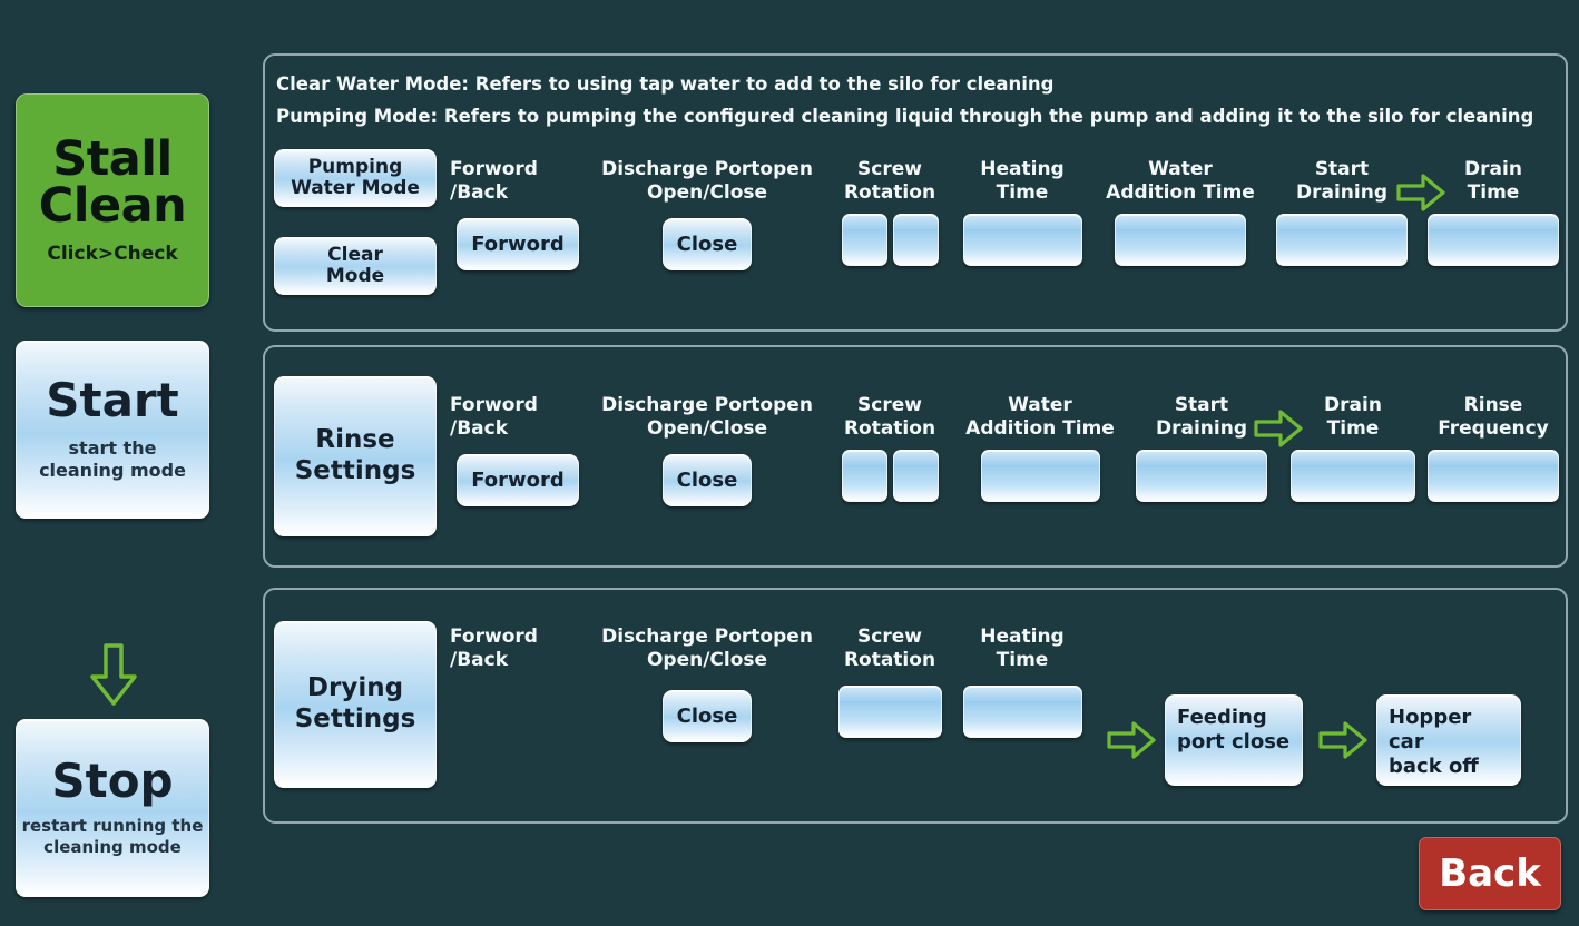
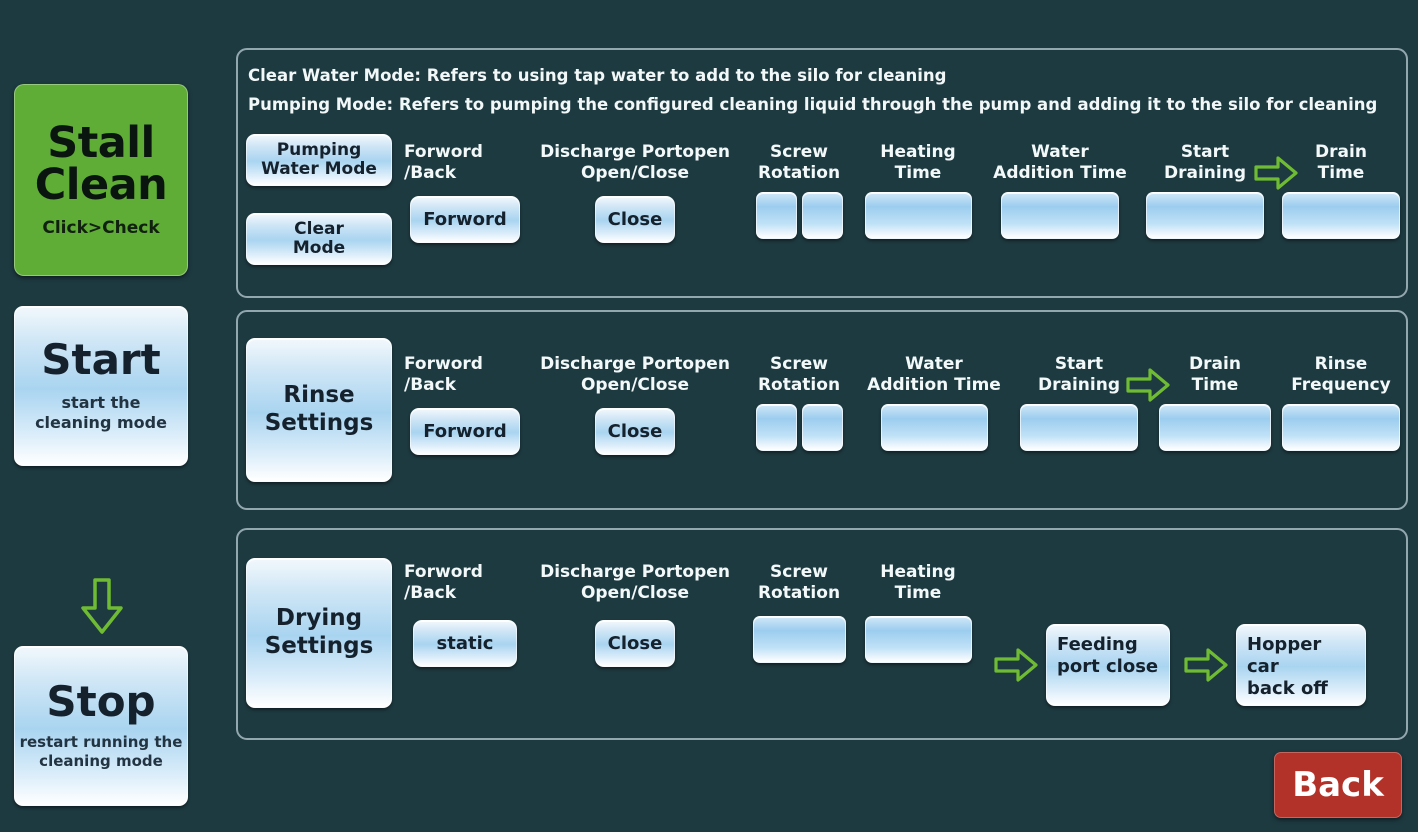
  Stall
  Clean
  Click>Check
  Start
  start the
  cleaning mode
  Stop
  restart running the
  cleaning mode
  Clear Water Mode: Refers to using tap water to add to the silo for cleaning
  Pumping Mode: Refers to pumping the configured cleaning liquid through the pump and adding it to the silo for cleaning
  Pumping
  Water Mode
  Clear
  Mode
  Forword
  /Back
  Forword
  Discharge Portopen
  Open/Close
  Close
  Screw
  Rotation
  Heating
  Time
  Water
  Addition Time
  Start
  Draining
  Drain
  Time
  Rinse
  Settings
  Forword
  /Back
  Forword
  Discharge Portopen
  Open/Close
  Close
  Screw
  Rotation
  Water
  Addition Time
  Start
  Draining
  Drain
  Time
  Rinse
  Frequency
  Drying
  Settings
  Forword
  /Back
+ static
  Discharge Portopen
  Open/Close
  Close
  Screw
  Rotation
  Heating
  Time
  Feeding
  port close
  Hopper car
  back off
  Back
